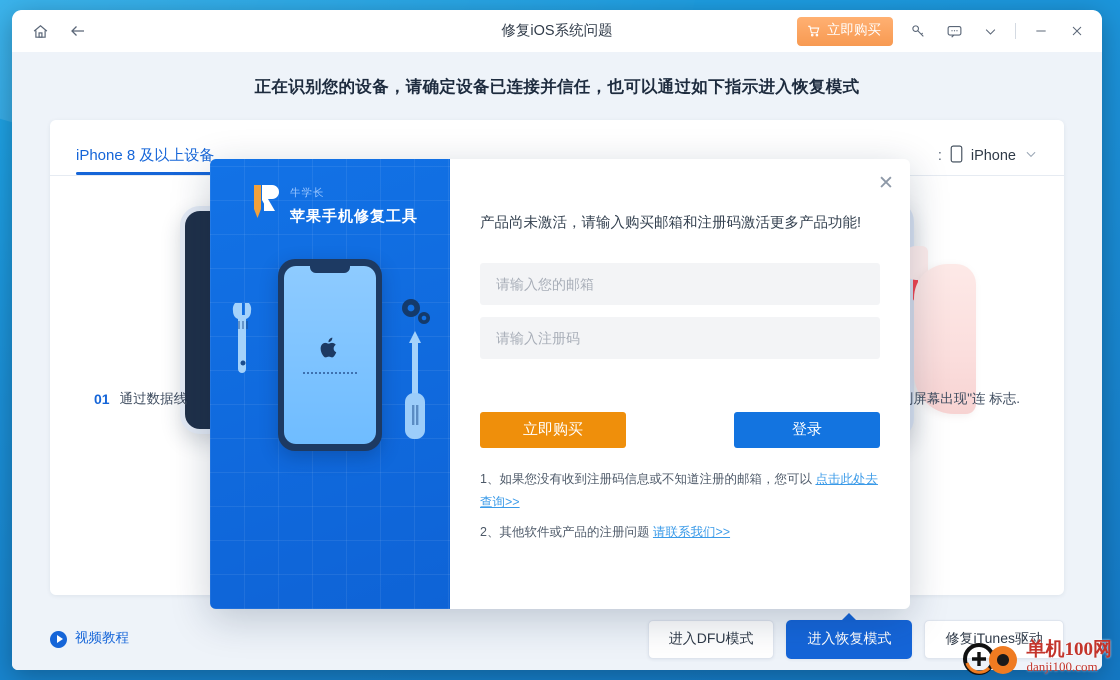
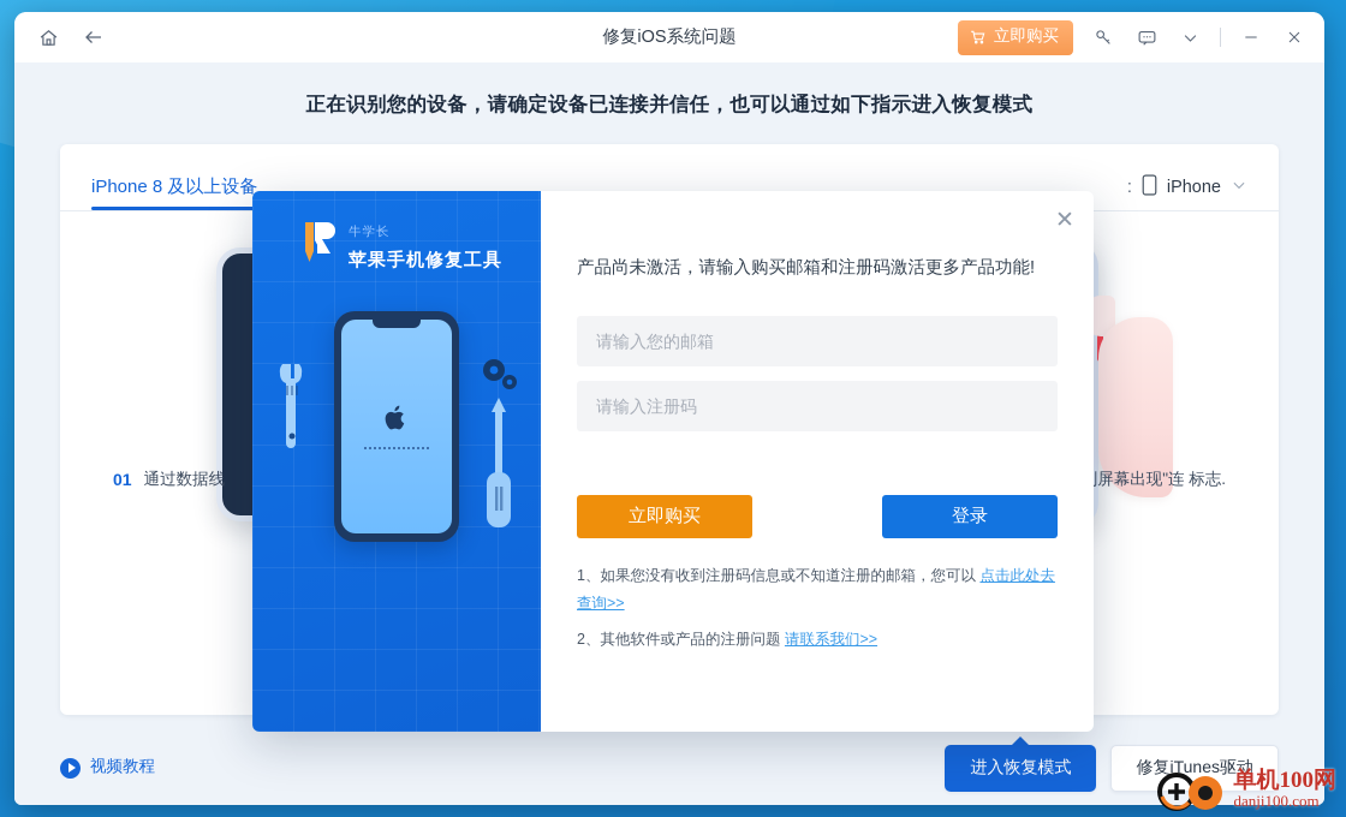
  修复iOS系统问题
  立即购买
  正在识别您的设备，请确定设备已连接并信任，也可以通过如下指示进入恢复模式
  iPhone 8 及以上设备
  :
  iPhone
  01
  通过数据线
  视频教程
- 进入DFU模式
  进入恢复模式
  修复iTunes驱动
  ✕
  牛学长
  苹果手机修复工具
  产品尚未激活，请输入购买邮箱和注册码激活更多产品功能!
  请输入您的邮箱
  请输入注册码
  立即购买
  登录
  1、如果您没有收到注册码信息或不知道注册的邮箱，您可以 点击此处去查询>>
  2、其他软件或产品的注册问题 请联系我们>>
  单机100网
  danji100.com
